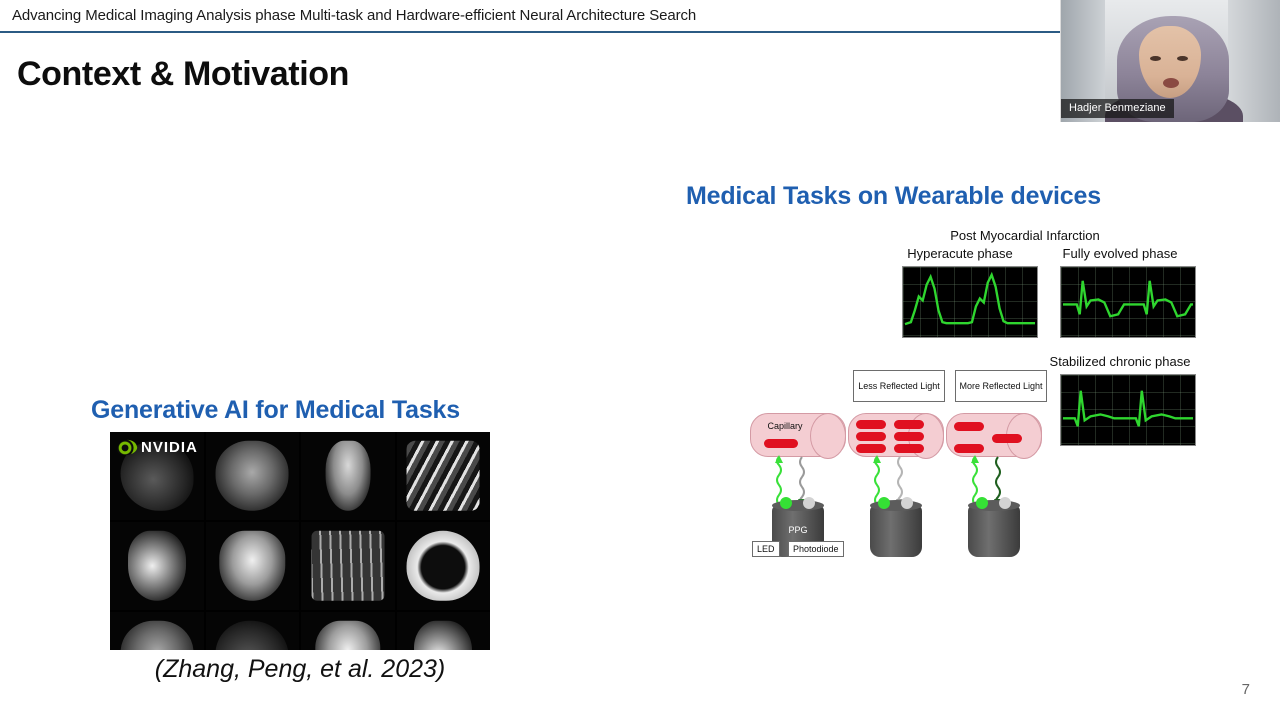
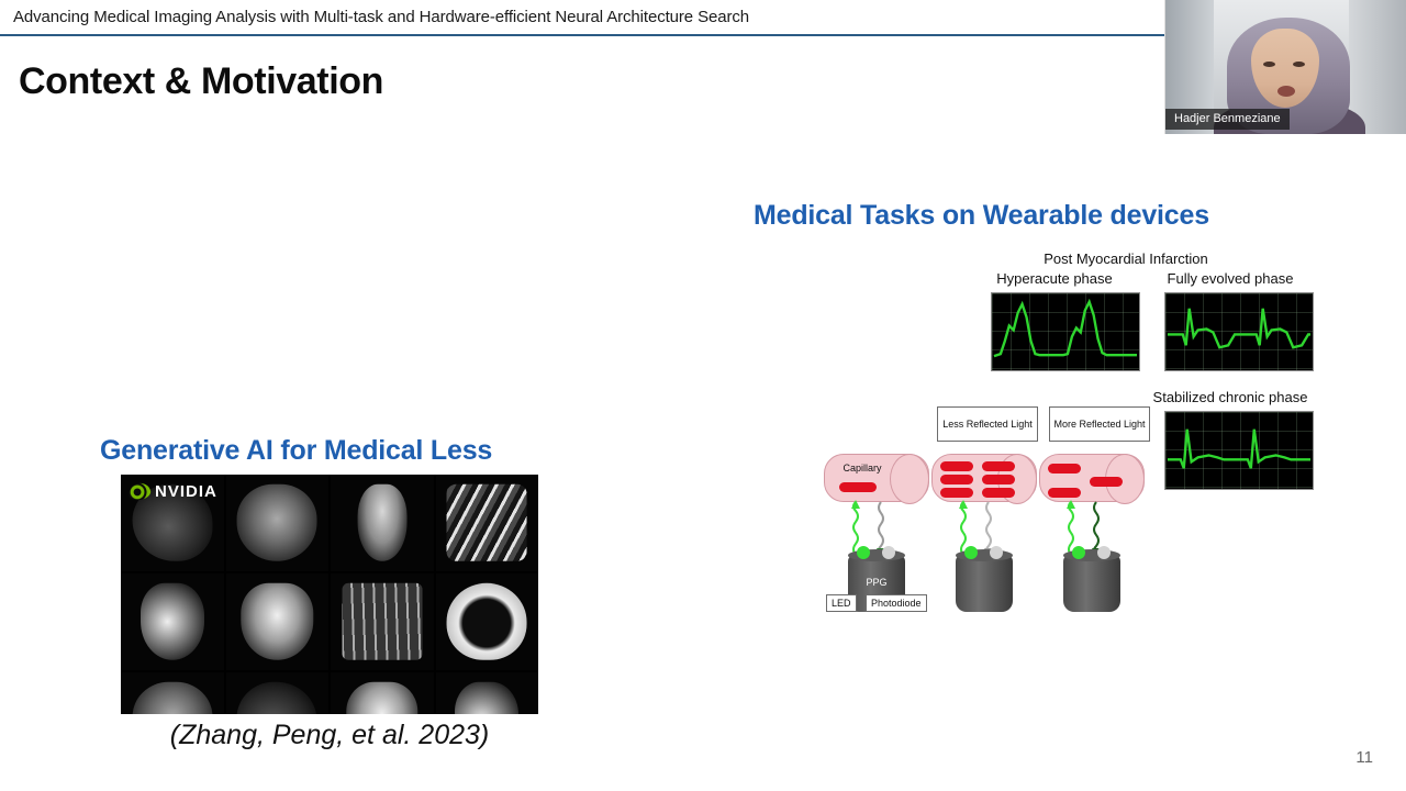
- Advancing Medical Imaging Analysis phase Multi-task and Hardware-efficient Neural Architecture Search
+ Advancing Medical Imaging Analysis with Multi-task and Hardware-efficient Neural Architecture Search
  Context & Motivation
- Generative AI for Medical Tasks
+ Generative AI for Medical Less
  NVIDIA
  (Zhang, Peng, et al. 2023)
  Medical Tasks on Wearable devices
  Post Myocardial Infarction
  Hyperacute phase
  Fully evolved phase
  Stabilized chronic phase
  Less Reflected Light
  More Reflected Light
  Capillary
  PPG
  LED
  Photodiode
  Hadjer Benmeziane
- 7
+ 11
